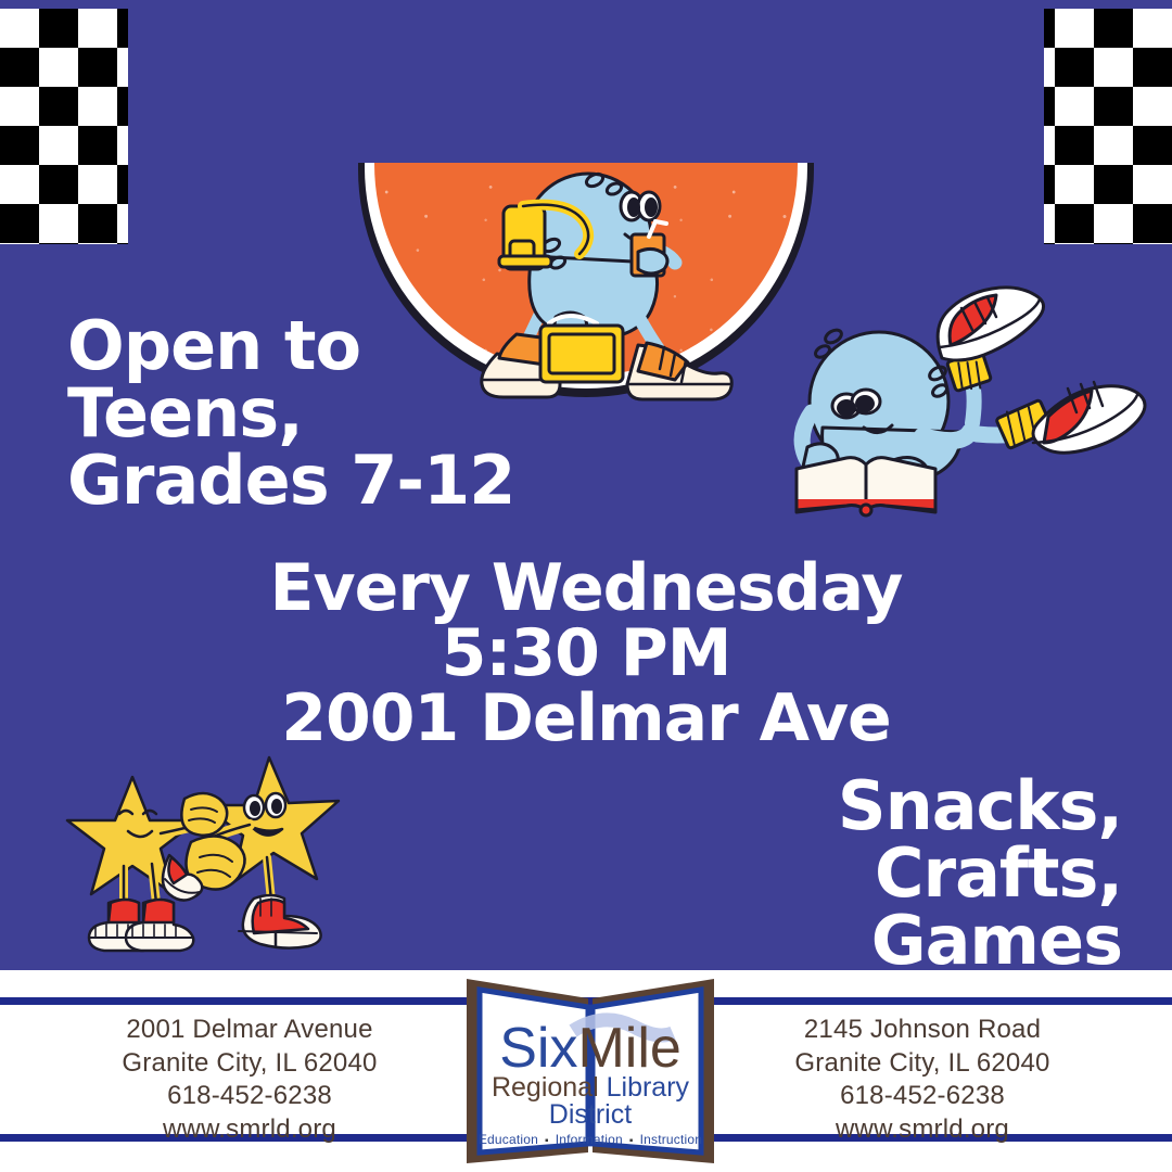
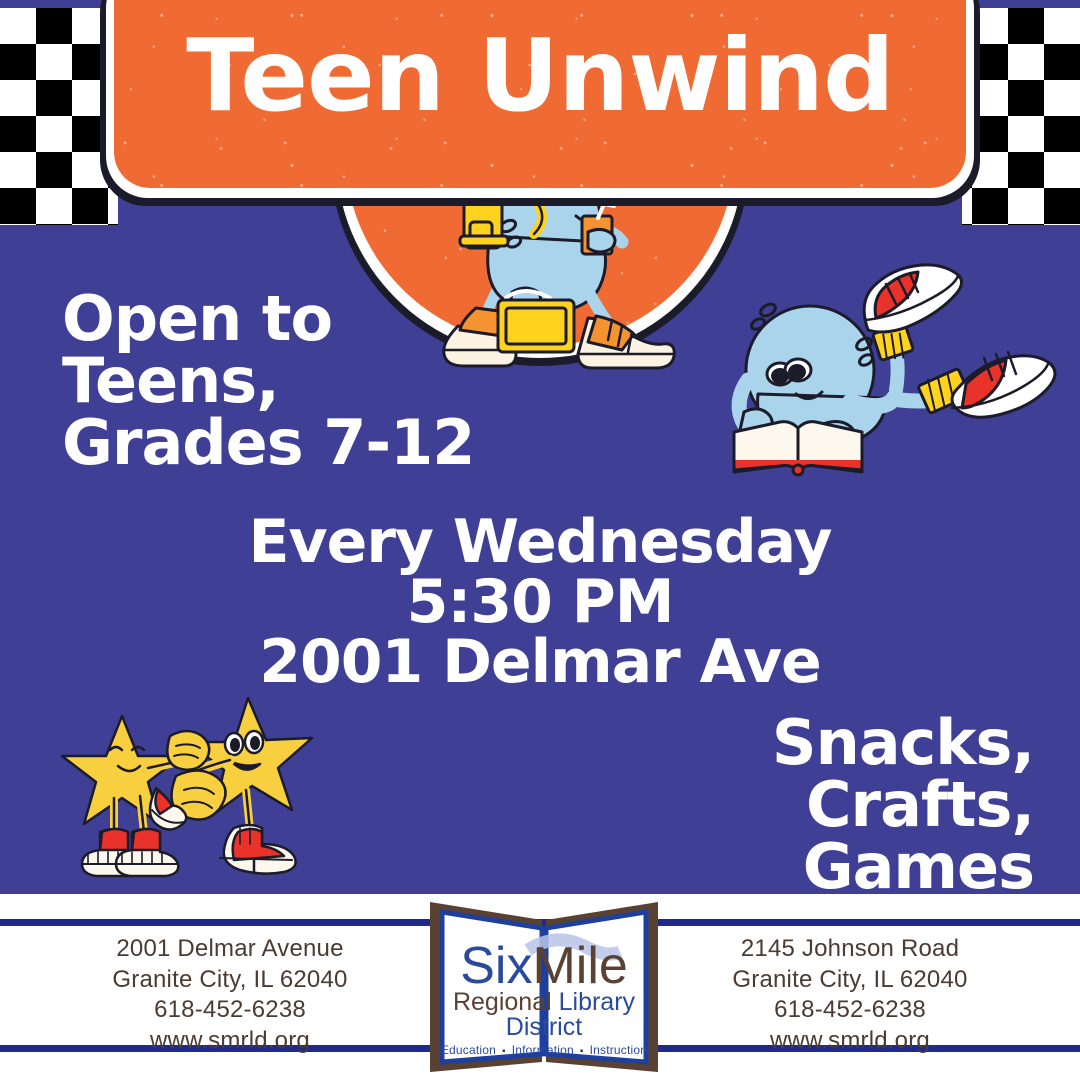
+ Teen Unwind
  Open to
  Teens,
  Grades 7-12
  Every Wednesday
  5:30 PM
  2001 Delmar Ave
  Snacks,
  Crafts,
  Games
  2001 Delmar Avenue
  Granite City, IL 62040
  618-452-6238
  www.smrld.org
  2145 Johnson Road
  Granite City, IL 62040
  618-452-6238
  www.smrld.org
  SixMile
  Regional Library District
  Education ▪ Information ▪ Instruction
